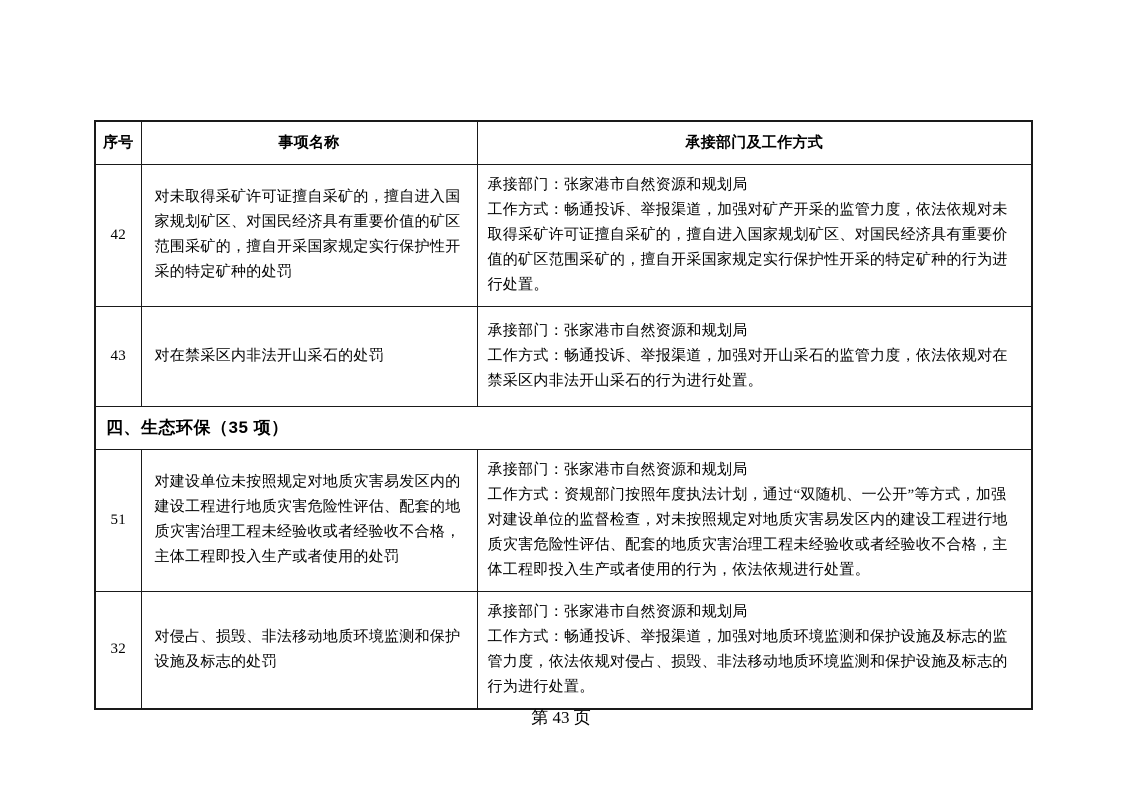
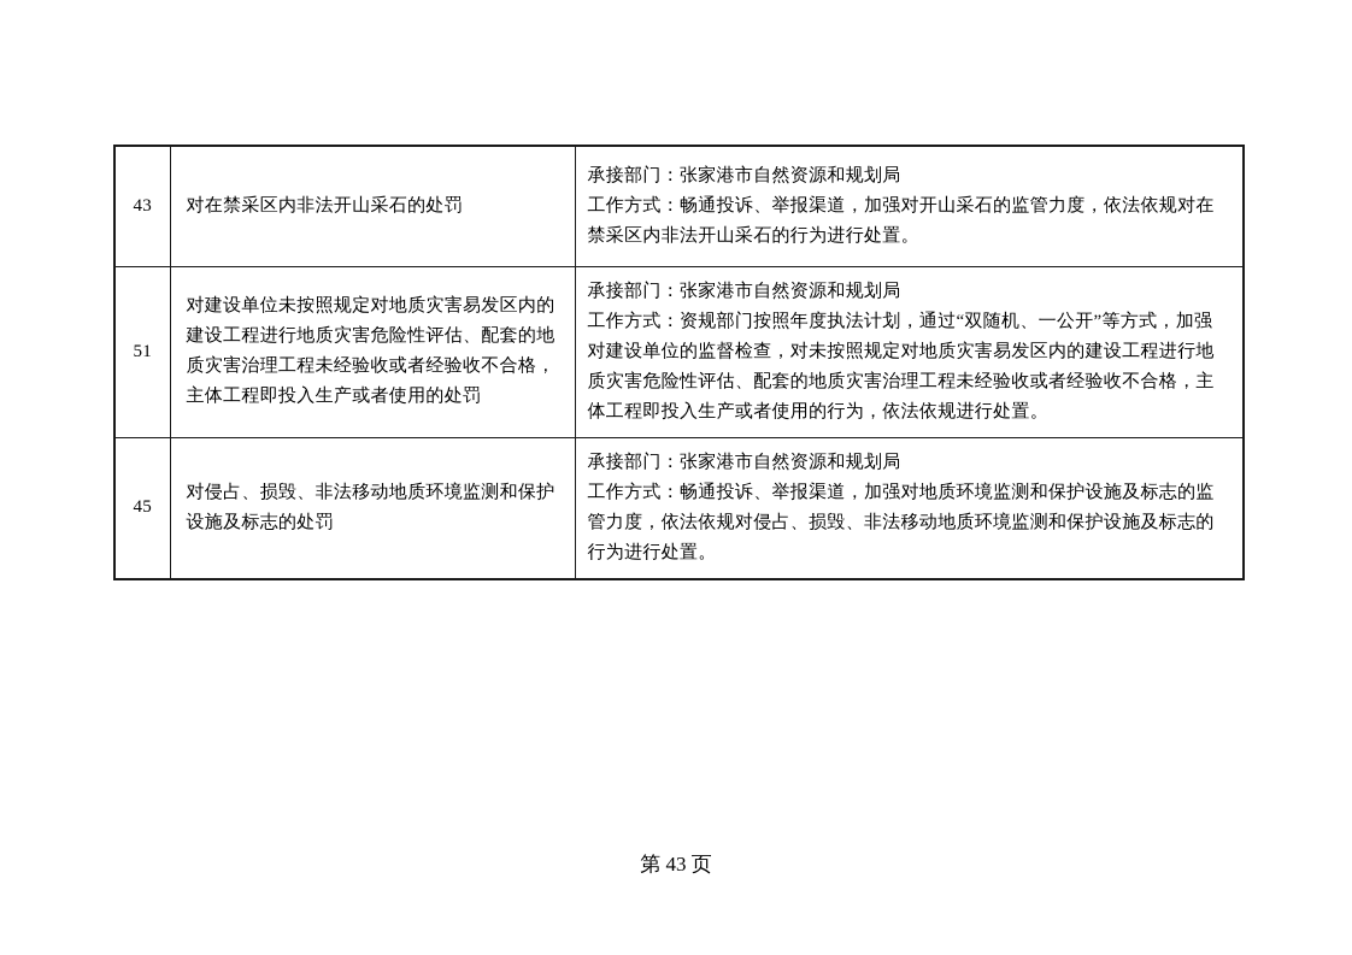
- 序号	事项名称	承接部门及工作方式
- 42	对未取得采矿许可证擅自采矿的，擅自进入国家规划矿区、对国民经济具有重要价值的矿区范围采矿的，擅自开采国家规定实行保护性开采的特定矿种的处罚	承接部门：张家港市自然资源和规划局 工作方式：畅通投诉、举报渠道，加强对矿产开采的监管力度，依法依规对未取得采矿许可证擅自采矿的，擅自进入国家规划矿区、对国民经济具有重要价值的矿区范围采矿的，擅自开采国家规定实行保护性开采的特定矿种的行为进行处置。
  43	对在禁采区内非法开山采石的处罚	承接部门：张家港市自然资源和规划局 工作方式：畅通投诉、举报渠道，加强对开山采石的监管力度，依法依规对在禁采区内非法开山采石的行为进行处置。
- 四、生态环保（35 项）
  51	对建设单位未按照规定对地质灾害易发区内的建设工程进行地质灾害危险性评估、配套的地质灾害治理工程未经验收或者经验收不合格，主体工程即投入生产或者使用的处罚	承接部门：张家港市自然资源和规划局 工作方式：资规部门按照年度执法计划，通过“双随机、一公开”等方式，加强对建设单位的监督检查，对未按照规定对地质灾害易发区内的建设工程进行地质灾害危险性评估、配套的地质灾害治理工程未经验收或者经验收不合格，主体工程即投入生产或者使用的行为，依法依规进行处置。
- 32	对侵占、损毁、非法移动地质环境监测和保护设施及标志的处罚	承接部门：张家港市自然资源和规划局 工作方式：畅通投诉、举报渠道，加强对地质环境监测和保护设施及标志的监管力度，依法依规对侵占、损毁、非法移动地质环境监测和保护设施及标志的行为进行处置。
+ 45	对侵占、损毁、非法移动地质环境监测和保护设施及标志的处罚	承接部门：张家港市自然资源和规划局 工作方式：畅通投诉、举报渠道，加强对地质环境监测和保护设施及标志的监管力度，依法依规对侵占、损毁、非法移动地质环境监测和保护设施及标志的行为进行处置。
  第 43 页
